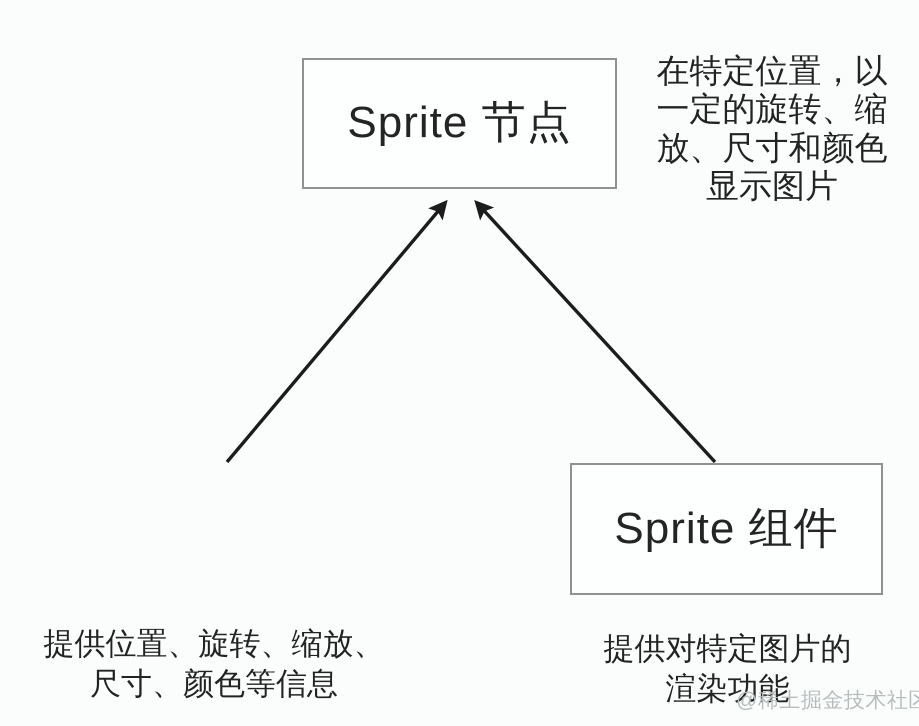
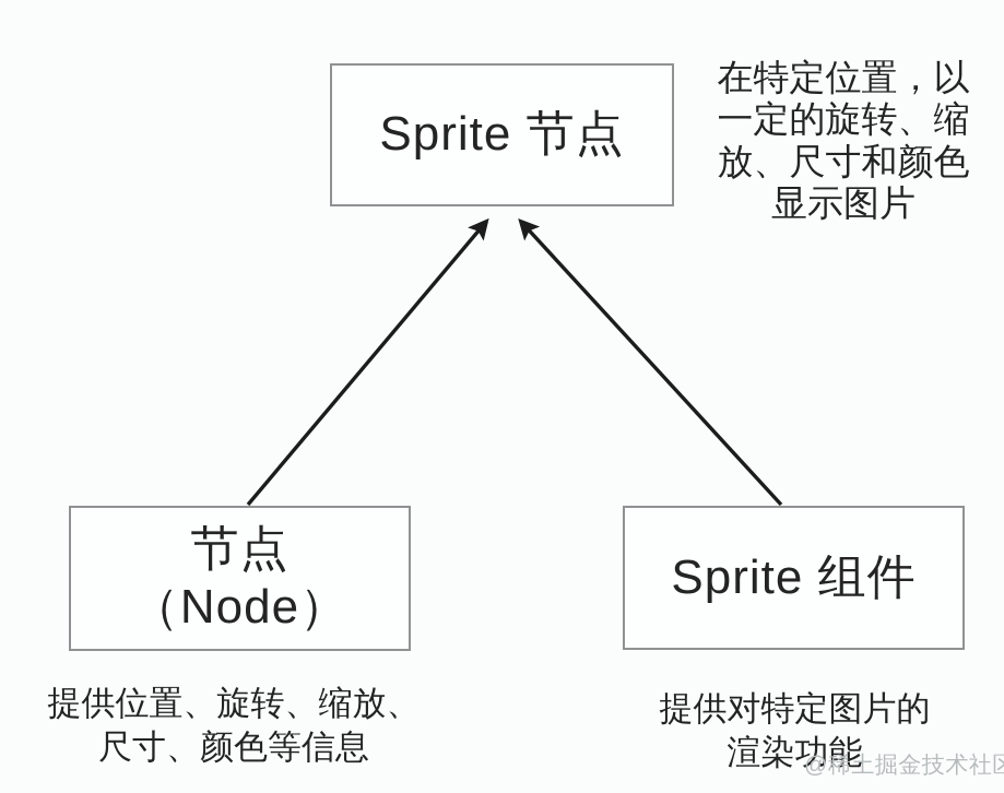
  Sprite 节点
+ 节点
+ （Node）
  Sprite 组件
  在特定位置，以
  一定的旋转、缩
  放、尺寸和颜色
  显示图片
  提供位置、旋转、缩放、
  尺寸、颜色等信息
  提供对特定图片的
  渲染功能
  @稀土掘金技术社
